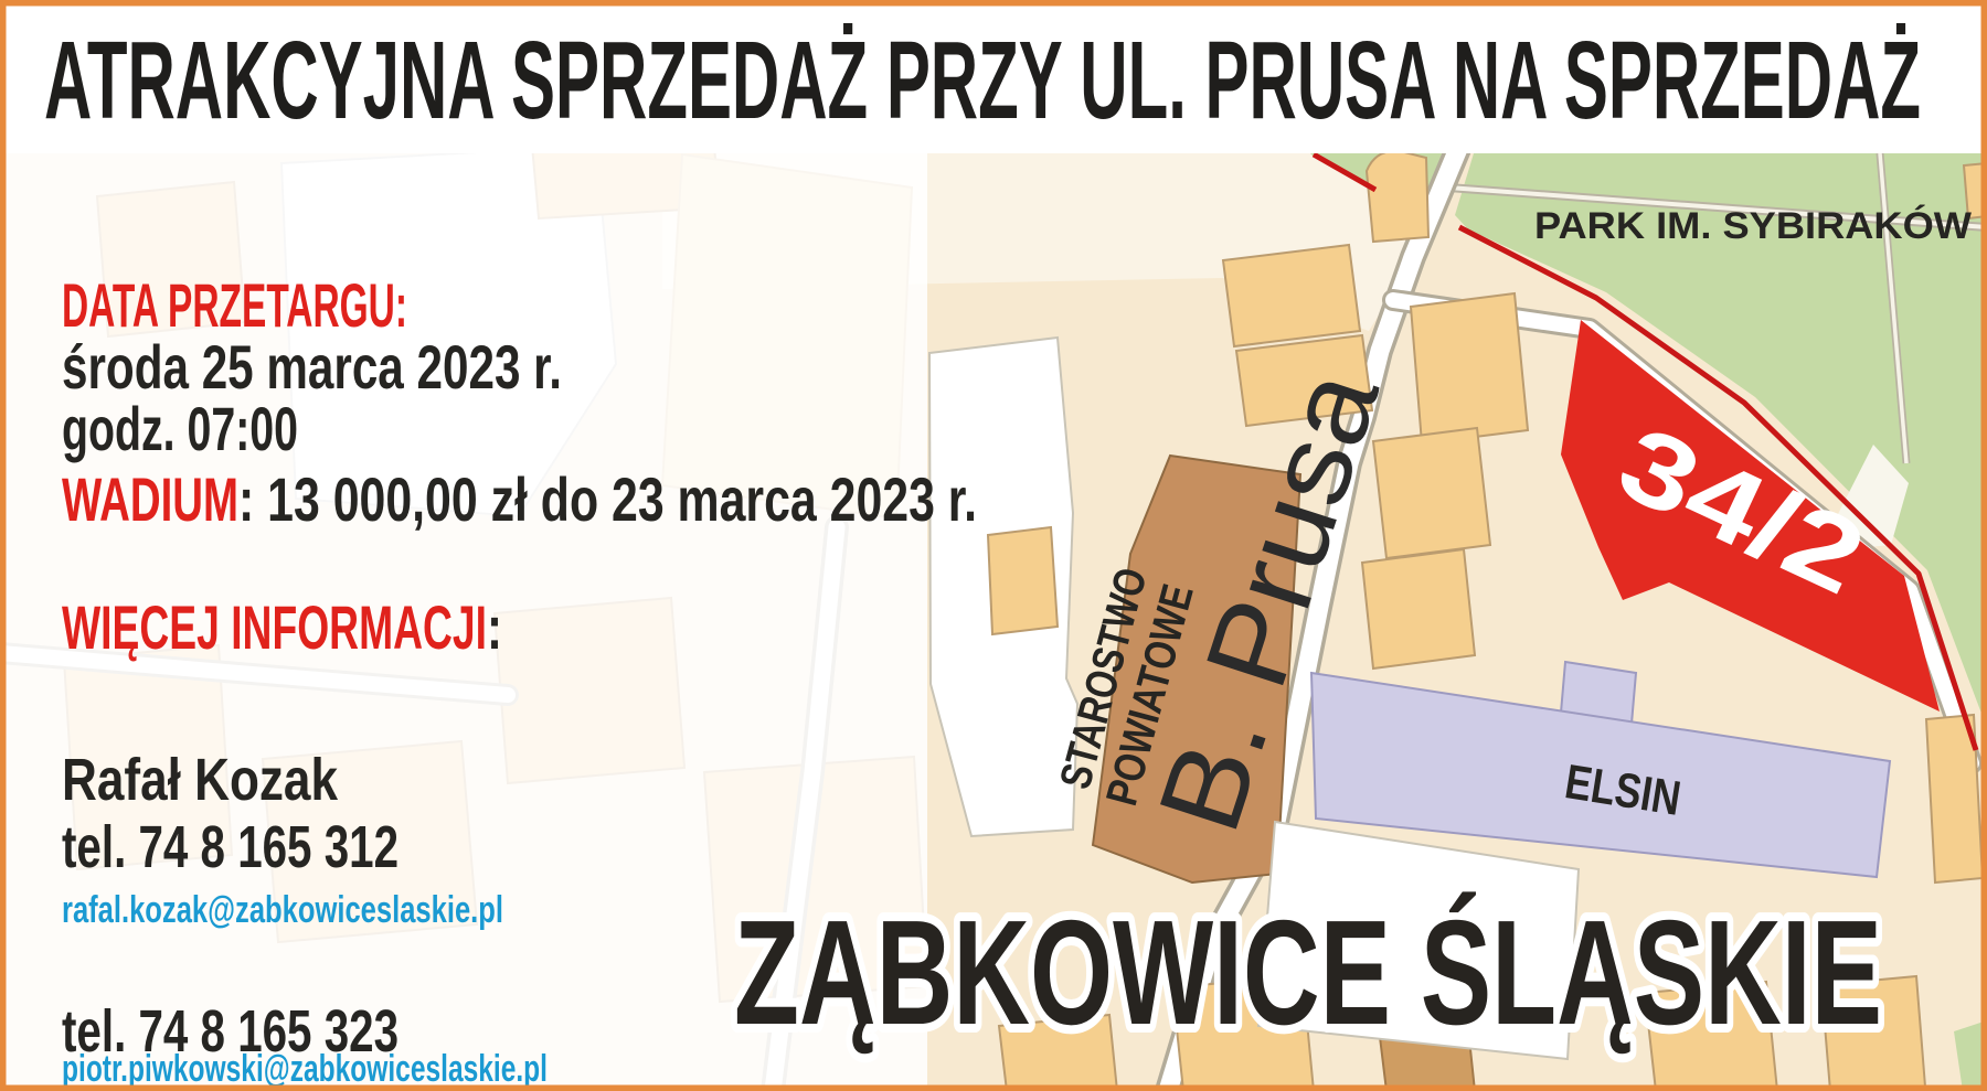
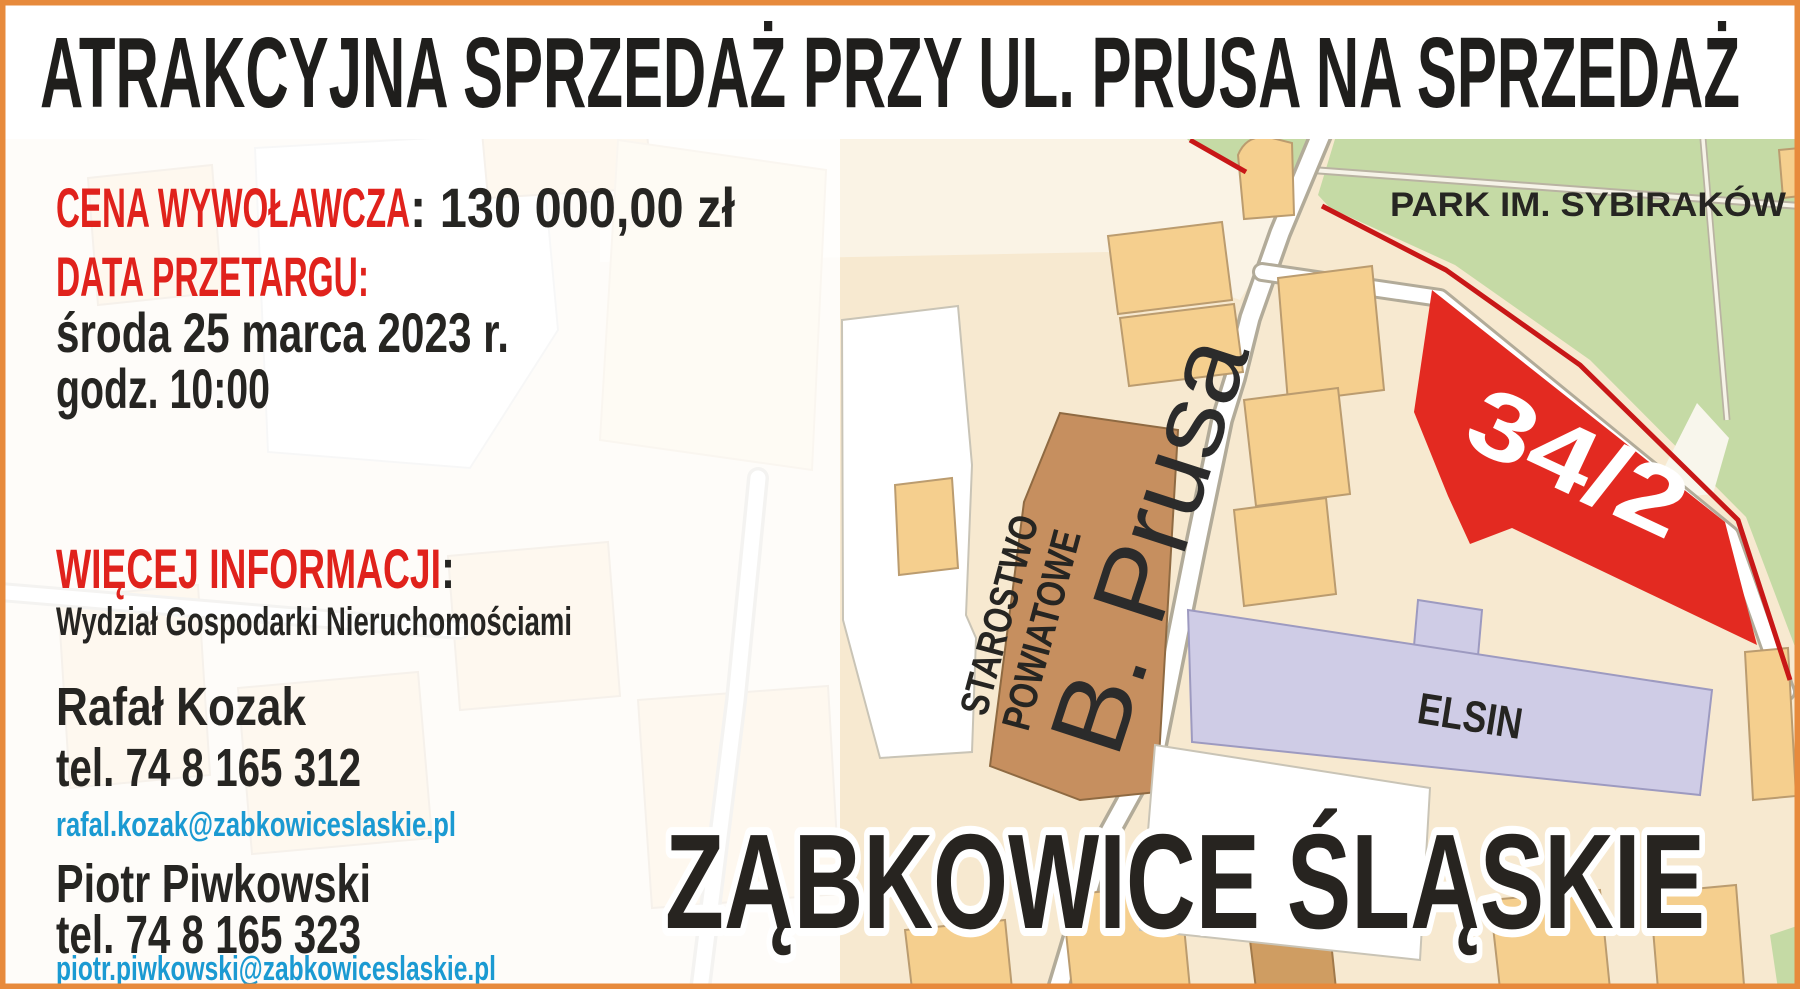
  PARK IM. SYBIRAKÓW
  ZĄBKOWICE ŚLĄSKIE
  ATRAKCYJNA SPRZEDAŻ PRZY UL. PRUSA NA SPRZEDAŻ
+ CENA WYWOŁAWCZA: 130 000,00 zł
  DATA PRZETARGU:
  środa 25 marca 2023 r.
- godz. 07:00
+ godz. 10:00
- WADIUM: 13 000,00 zł do 23 marca 2023 r.
  WIĘCEJ INFORMACJI:
+ Wydział Gospodarki Nieruchomościami
  Rafał Kozak
  tel. 74 8 165 312
  rafal.kozak@zabkowiceslaskie.pl
+ Piotr Piwkowski
  tel. 74 8 165 323
  piotr.piwkowski@zabkowiceslaskie.pl
